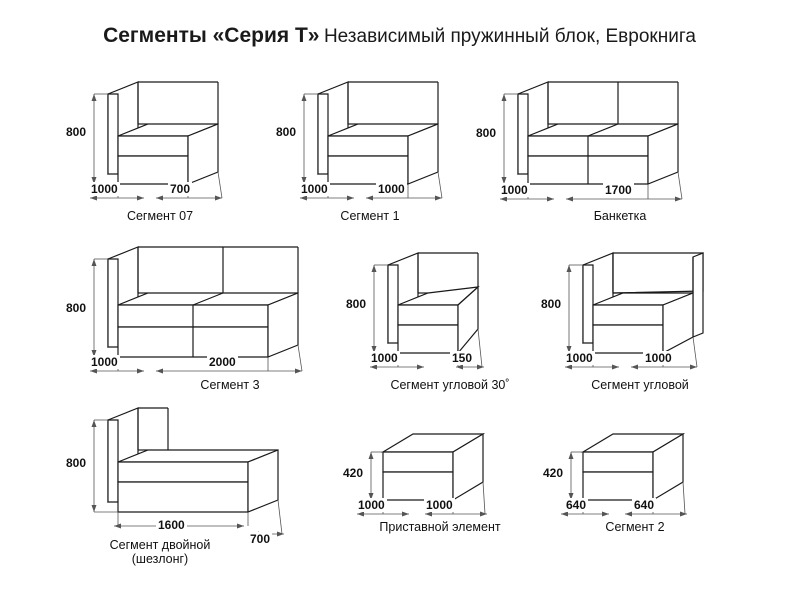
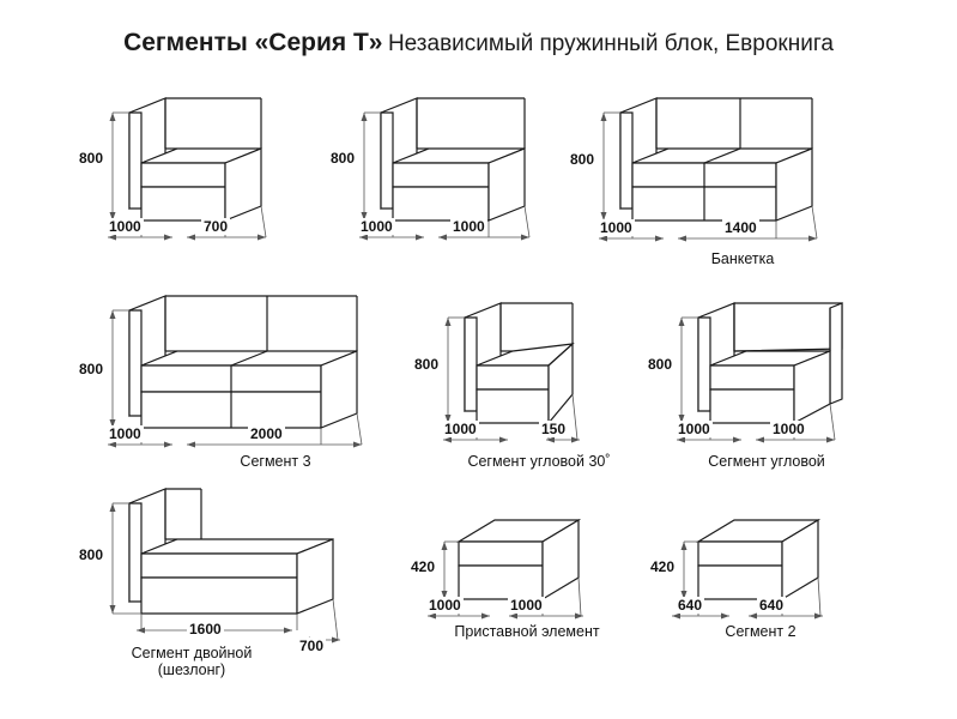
  Сегменты «Серия Т» Независимый пружинный блок, Еврокнига
  800
  1000
  700
- Сегмент 07
  800
  1000
  1000
- Сегмент 1
  800
  1000
- 1700
+ 1400
  Банкетка
  800
  1000
  2000
  Сегмент 3
  800
  1000
  150
  Сегмент угловой 30˚
  800
  1000
  1000
  Сегмент угловой
  800
  1600
  700
  Сегмент двойной
  (шезлонг)
  420
  1000
  1000
  Приставной элемент
  420
  640
  640
  Сегмент 2
